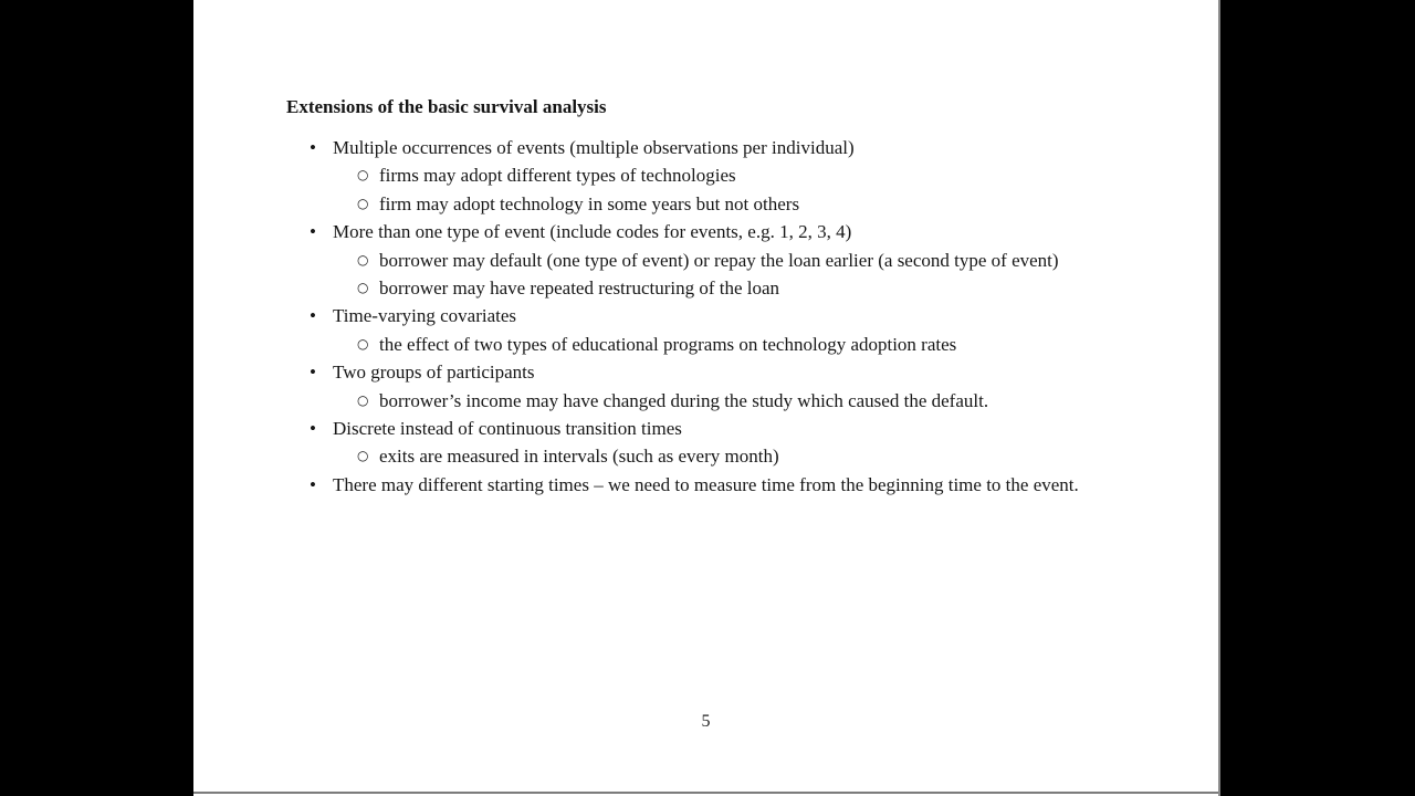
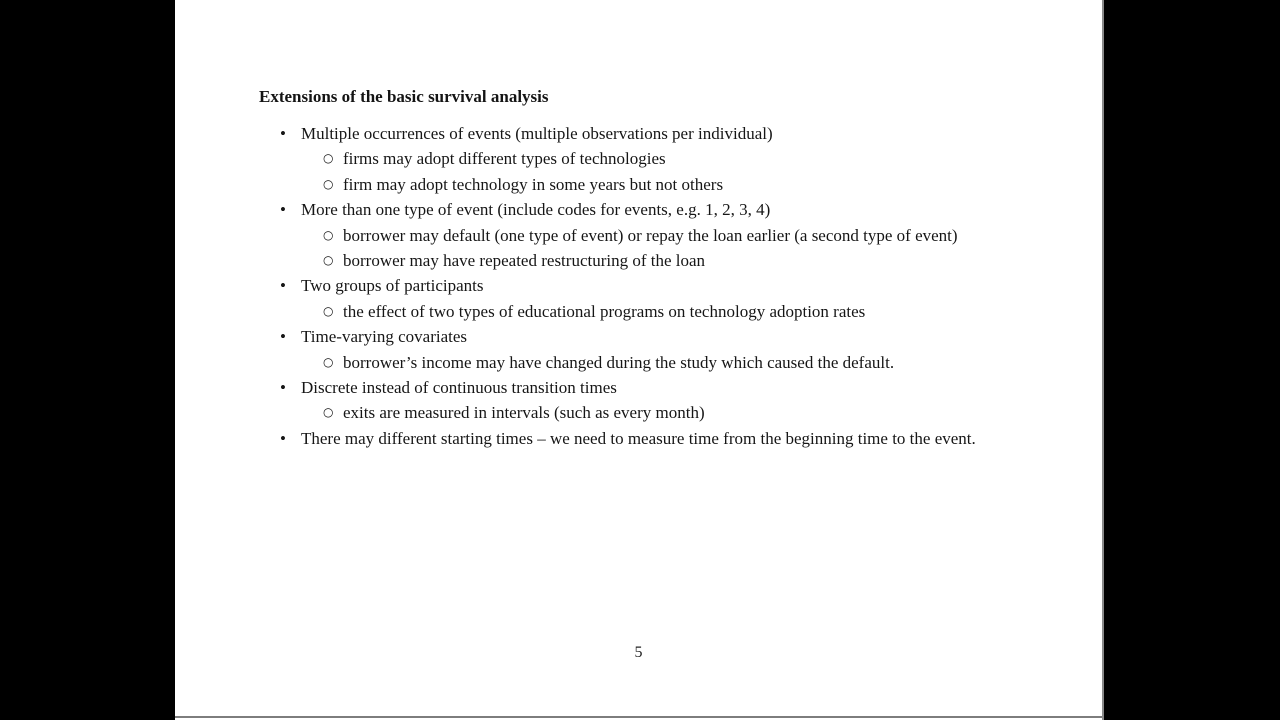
  Extensions of the basic survival analysis
  •
  Multiple occurrences of events (multiple observations per individual)
  ○
  firms may adopt different types of technologies
  ○
  firm may adopt technology in some years but not others
  •
  More than one type of event (include codes for events, e.g. 1, 2, 3, 4)
  ○
  borrower may default (one type of event) or repay the loan earlier (a second type of event)
  ○
  borrower may have repeated restructuring of the loan
  •
- Time-varying covariates
+ Two groups of participants
  ○
  the effect of two types of educational programs on technology adoption rates
  •
- Two groups of participants
+ Time-varying covariates
  ○
  borrower’s income may have changed during the study which caused the default.
  •
  Discrete instead of continuous transition times
  ○
  exits are measured in intervals (such as every month)
  •
  There may different starting times – we need to measure time from the beginning time to the event.
  5
